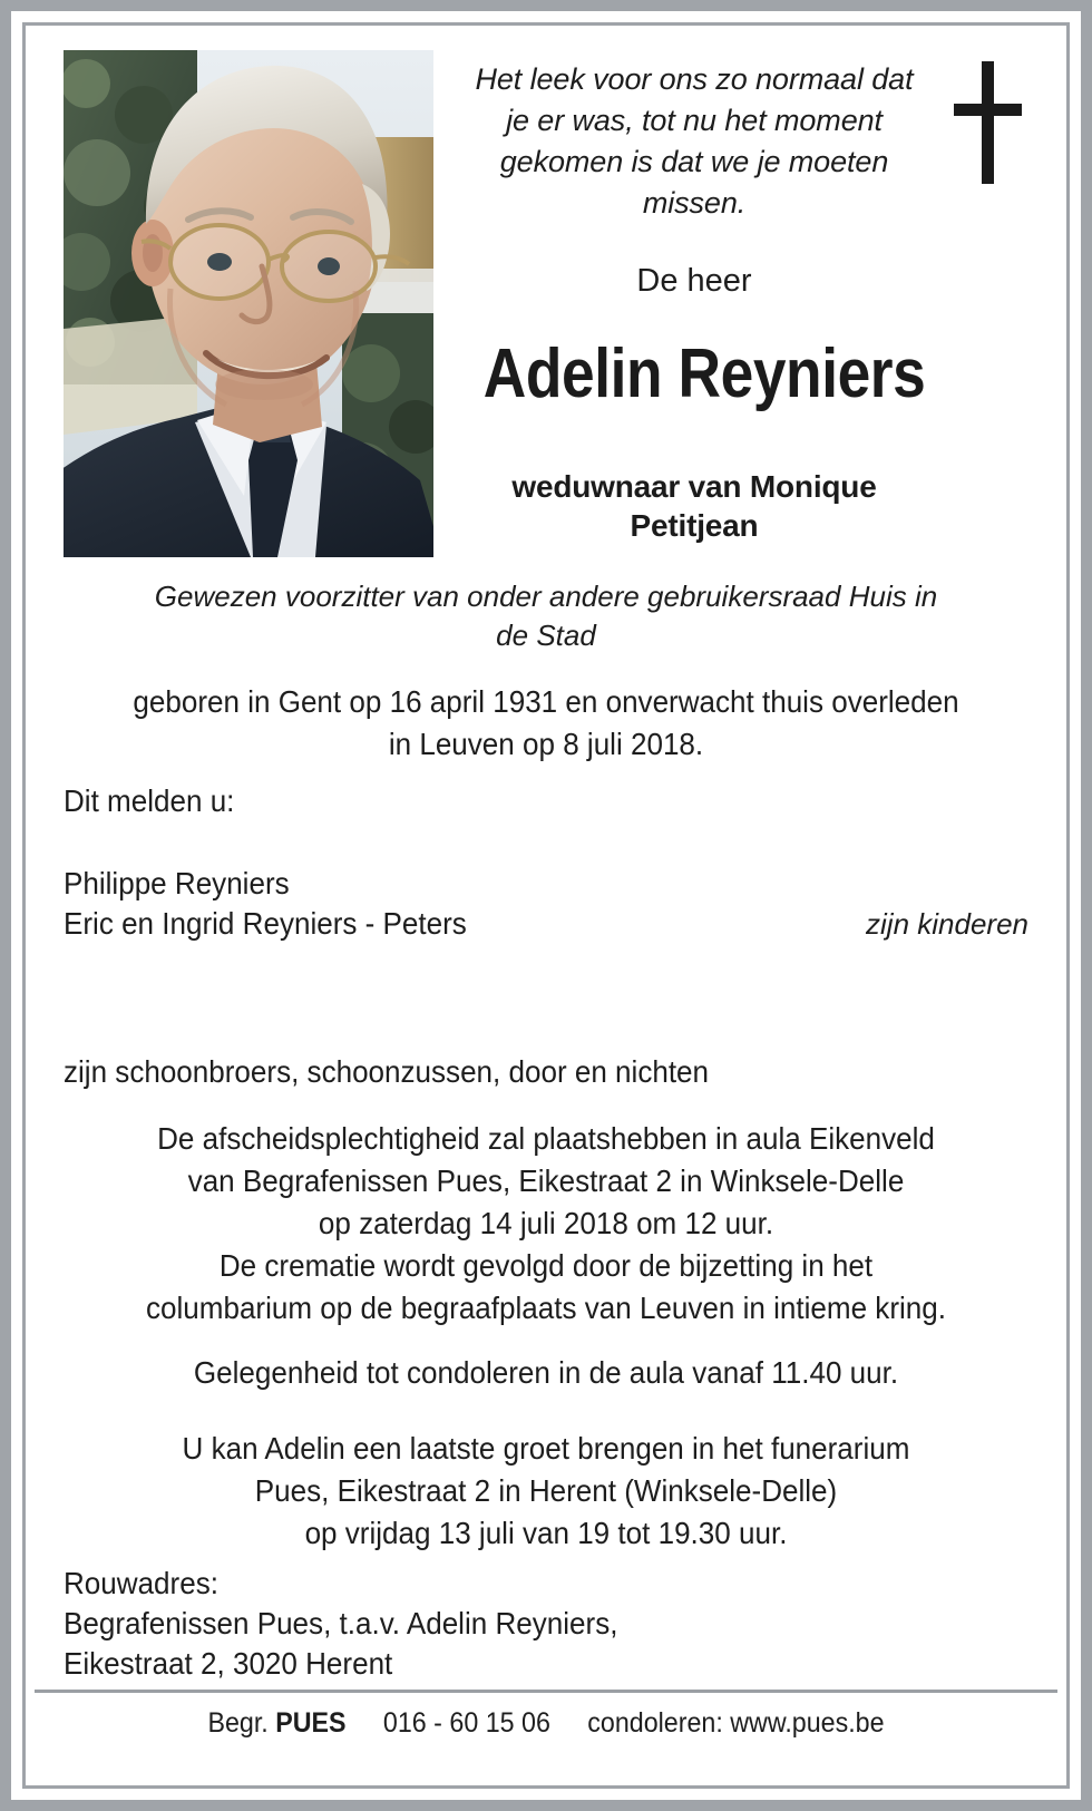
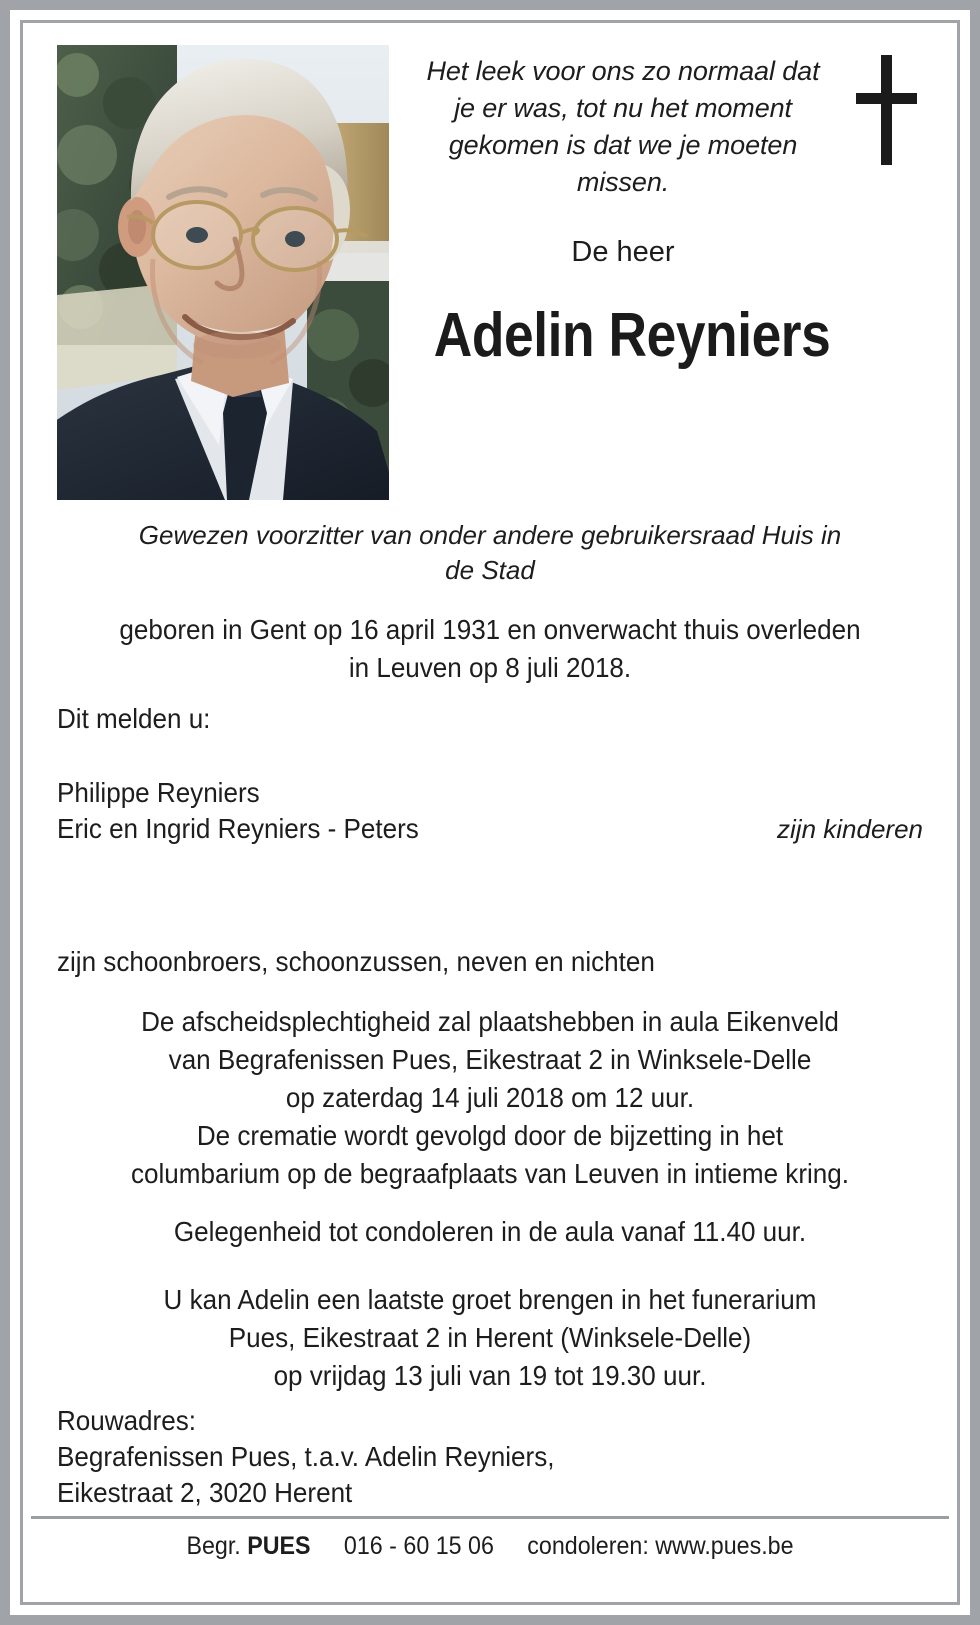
  Het leek voor ons zo normaal dat je er was, tot nu het moment gekomen is dat we je moeten missen.
  De heer
  Adelin Reyniers
- weduwnaar van Monique Petitjean
  Gewezen voorzitter van onder andere gebruikersraad Huis in de Stad
  geboren in Gent op 16 april 1931 en onverwacht thuis overleden in Leuven op 8 juli 2018.
  Dit melden u:
  Philippe Reyniers
  Eric en Ingrid Reyniers - Peters
  zijn kinderen
- zijn schoonbroers, schoonzussen, door en nichten
+ zijn schoonbroers, schoonzussen, neven en nichten
  De afscheidsplechtigheid zal plaatshebben in aula Eikenveld
  van Begrafenissen Pues, Eikestraat 2 in Winksele-Delle
  op zaterdag 14 juli 2018 om 12 uur.
  De crematie wordt gevolgd door de bijzetting in het
  columbarium op de begraafplaats van Leuven in intieme kring.
  Gelegenheid tot condoleren in de aula vanaf 11.40 uur.
  U kan Adelin een laatste groet brengen in het funerarium
  Pues, Eikestraat 2 in Herent (Winksele-Delle)
  op vrijdag 13 juli van 19 tot 19.30 uur.
  Rouwadres:
  Begrafenissen Pues, t.a.v. Adelin Reyniers,
  Eikestraat 2, 3020 Herent
  Begr. PUES 016 - 60 15 06 condoleren: www.pues.be
